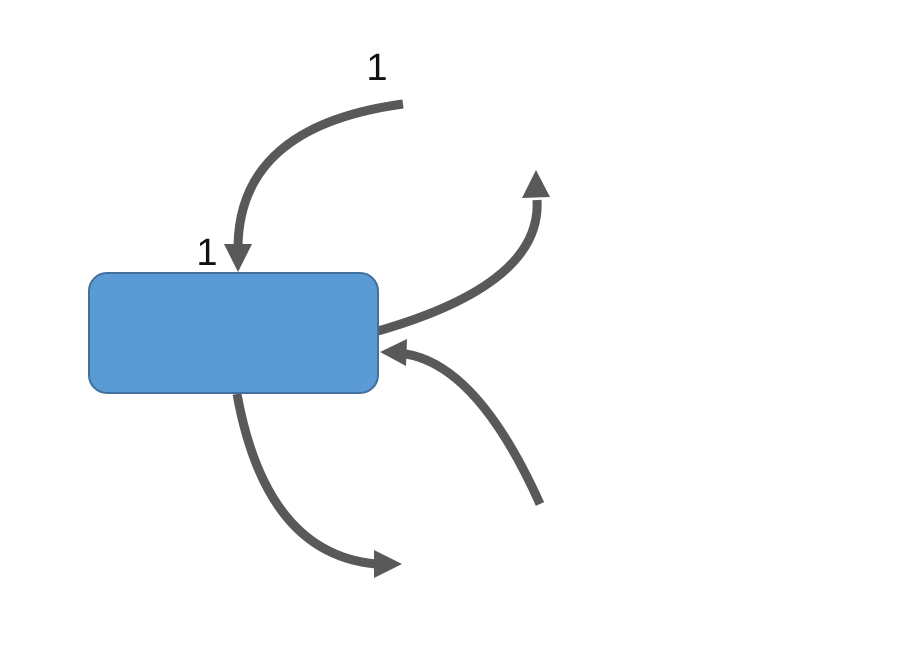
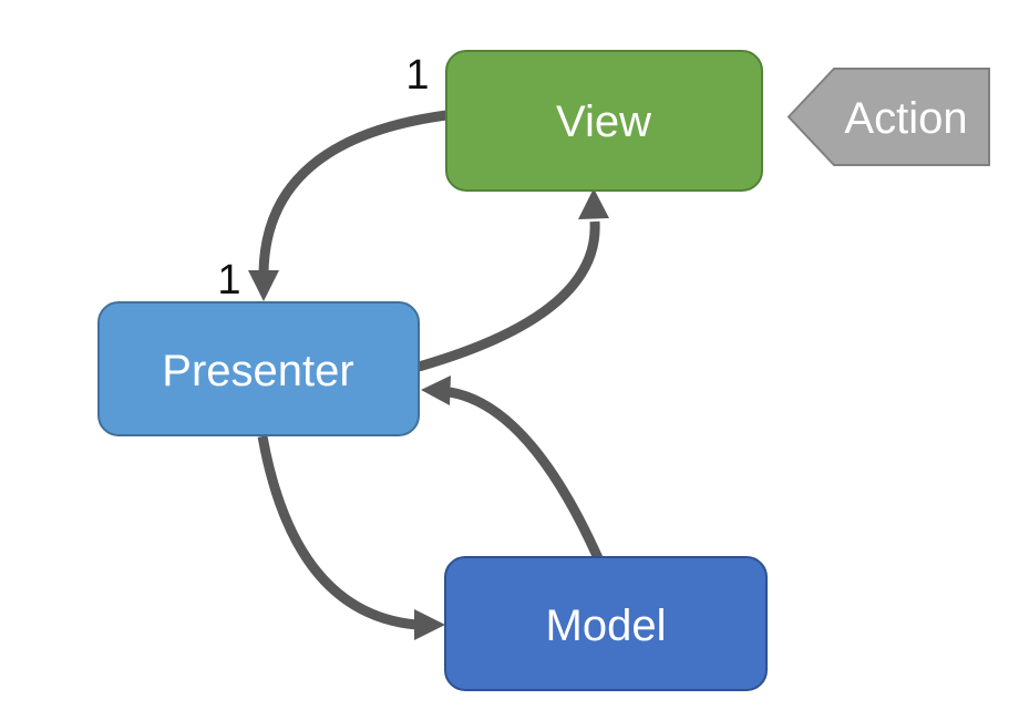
+ View
+ Presenter
+ Model
+ Action
  1
  1
